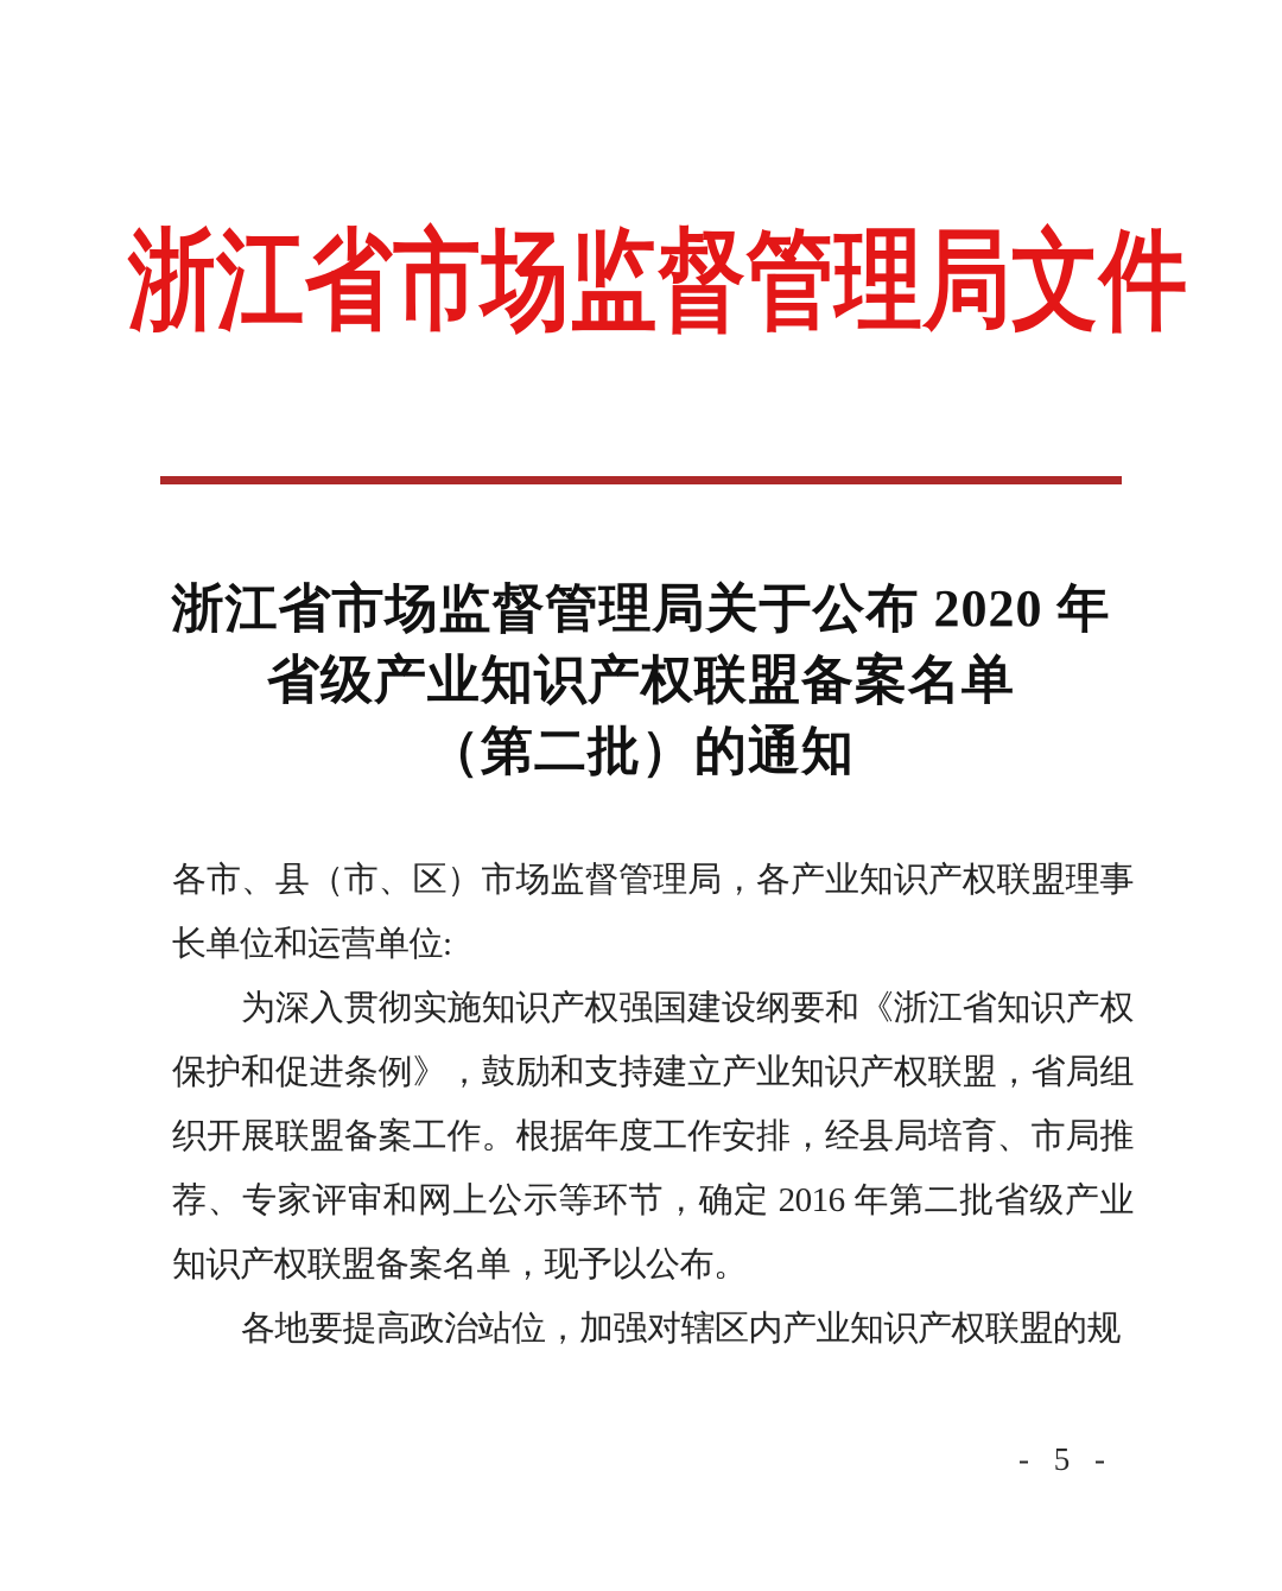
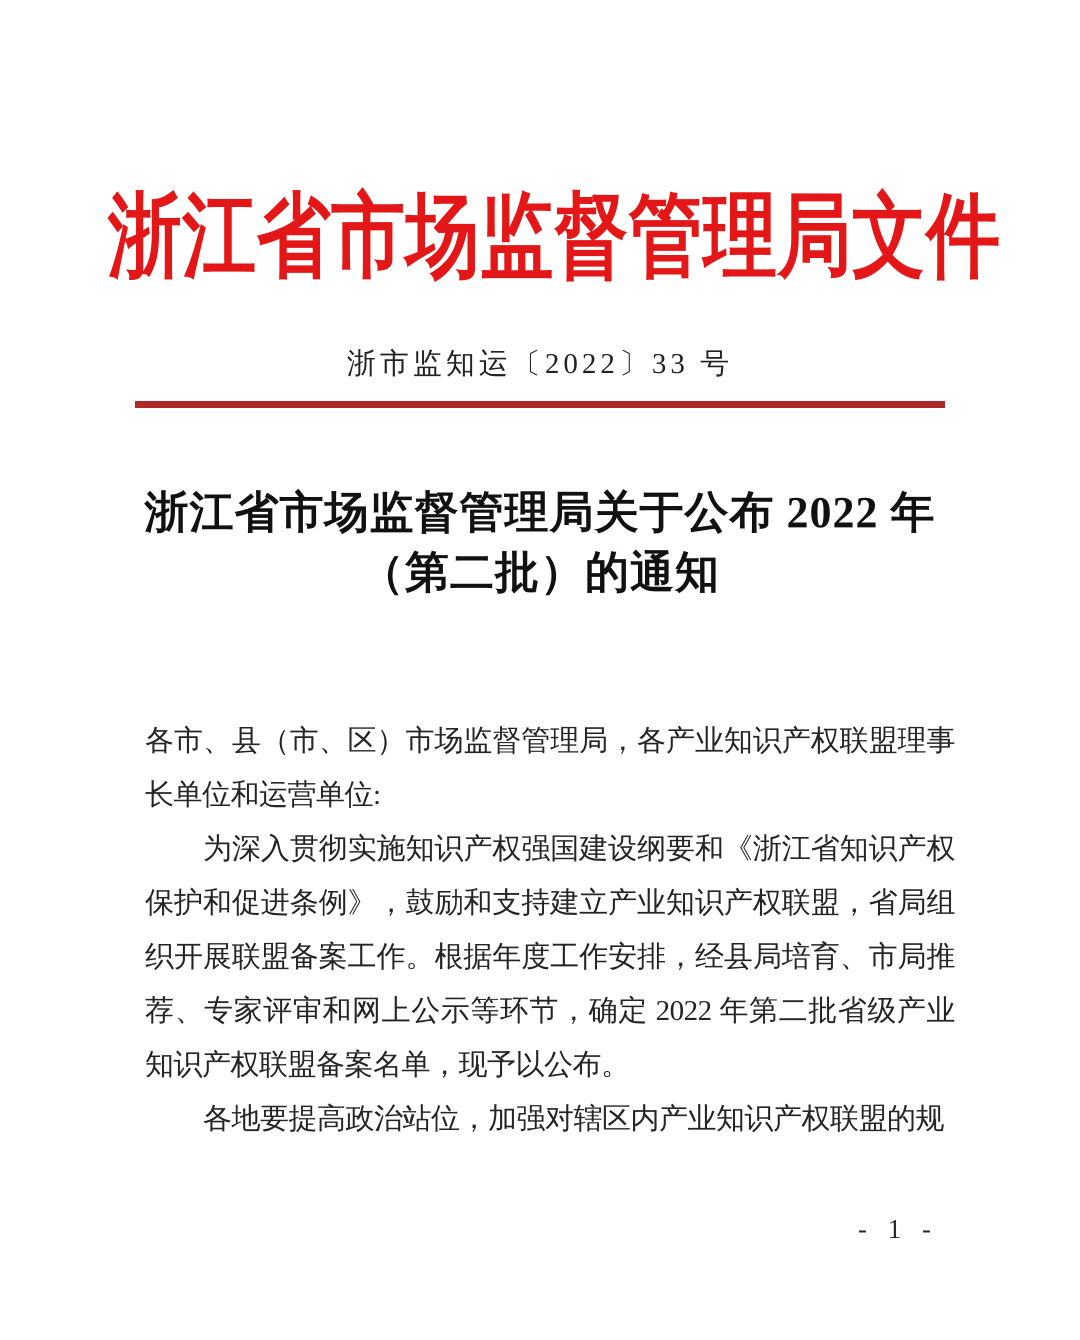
  浙江省市场监督管理局文件
+ 浙市监知运〔2022〕33 号
- 浙江省市场监督管理局关于公布 2020 年
+ 浙江省市场监督管理局关于公布 2022 年
- 省级产业知识产权联盟备案名单
  （第二批）的通知
  各市、县（市、区）市场监督管理局，各产业知识产权联盟理事长单位和运营单位:
- 为深入贯彻实施知识产权强国建设纲要和《浙江省知识产权保护和促进条例》，鼓励和支持建立产业知识产权联盟，省局组织开展联盟备案工作。根据年度工作安排，经县局培育、市局推荐、专家评审和网上公示等环节，确定 2016 年第二批省级产业知识产权联盟备案名单，现予以公布。
+ 为深入贯彻实施知识产权强国建设纲要和《浙江省知识产权保护和促进条例》，鼓励和支持建立产业知识产权联盟，省局组织开展联盟备案工作。根据年度工作安排，经县局培育、市局推荐、专家评审和网上公示等环节，确定 2022 年第二批省级产业知识产权联盟备案名单，现予以公布。
  各地要提高政治站位，加强对辖区内产业知识产权联盟的规
- - 5 -
+ - 1 -
